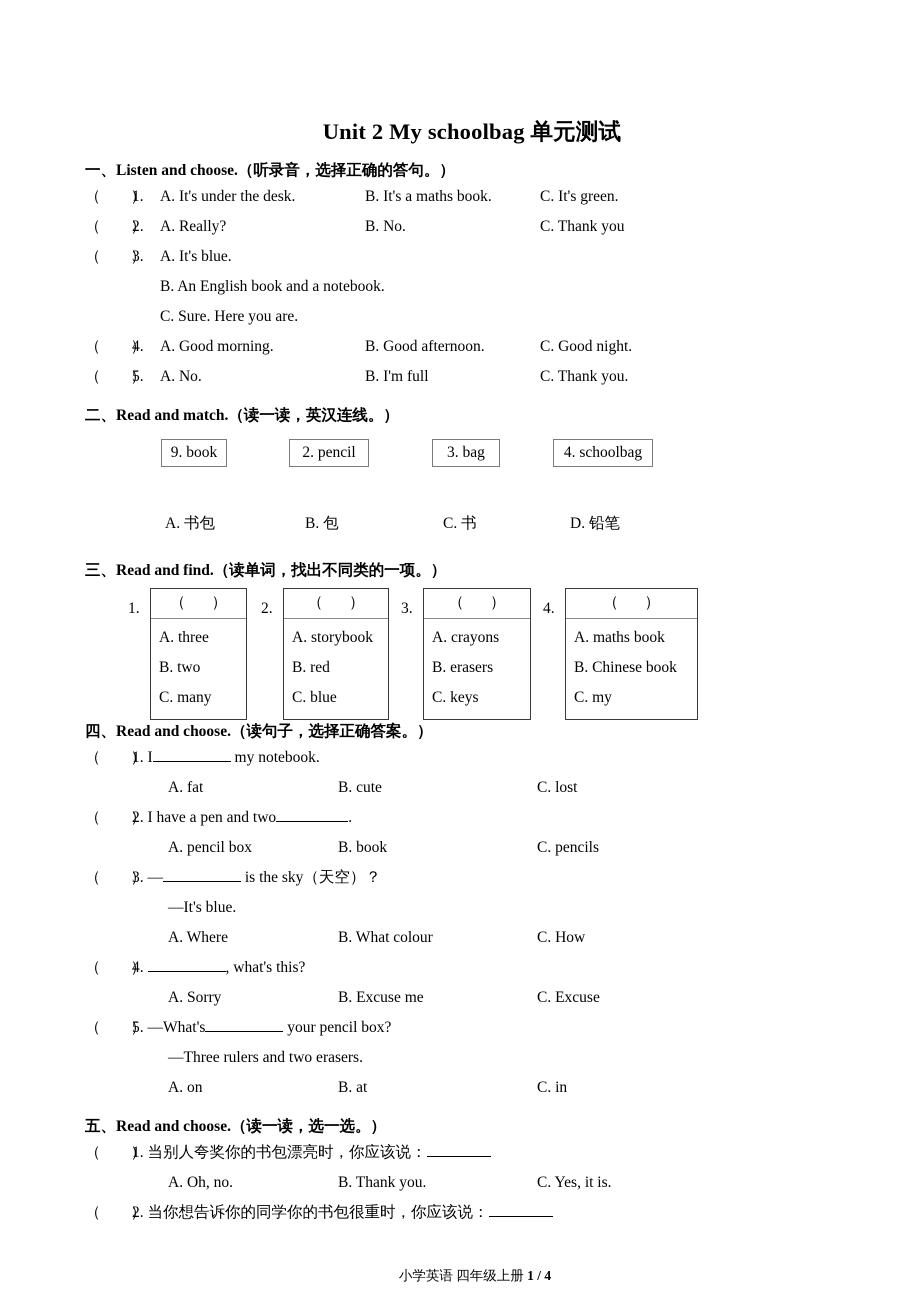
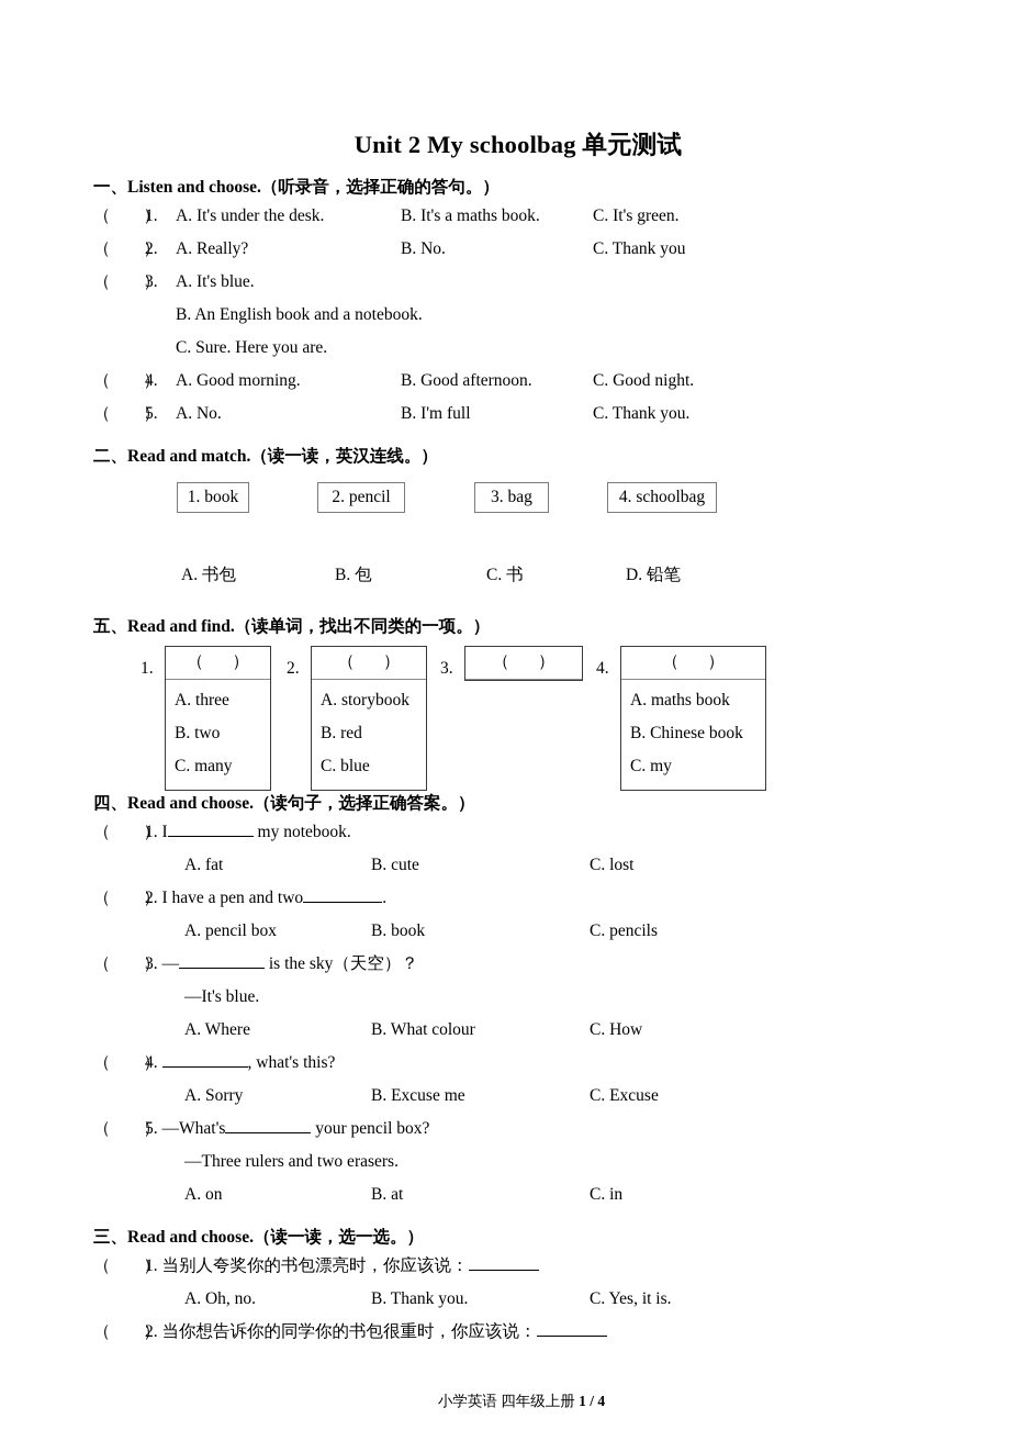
  Unit 2 My schoolbag 单元测试
  一、Listen and choose.（听录音，选择正确的答句。）
  （ ）1.
  A. It's under the desk.
  B. It's a maths book.
  C. It's green.
  （ ）2.
  A. Really?
  B. No.
  C. Thank you
  （ ）3.
  A. It's blue.
  B. An English book and a notebook.
  C. Sure. Here you are.
  （ ）4.
  A. Good morning.
  B. Good afternoon.
  C. Good night.
  （ ）5.
  A. No.
  B. I'm full
  C. Thank you.
  二、Read and match.（读一读，英汉连线。）
- 9. book
+ 1. book
  2. pencil
  3. bag
  4. schoolbag
  A. 书包
  B. 包
  C. 书
  D. 铅笔
- 三、Read and find.（读单词，找出不同类的一项。）
+ 五、Read and find.（读单词，找出不同类的一项。）
  1.
  （ ）
  A. three
  B. two
  C. many
  2.
  （ ）
  A. storybook
  B. red
  C. blue
  3.
  （ ）
- A. crayons
- B. erasers
- C. keys
  4.
  （ ）
  A. maths book
  B. Chinese book
  C. my
  四、Read and choose.（读句子，选择正确答案。）
  （ ）1. I my notebook.
  A. fat
  B. cute
  C. lost
  （ ）2. I have a pen and two .
  A. pencil box
  B. book
  C. pencils
  （ ）3. — is the sky（天空）？
  —It's blue.
  A. Where
  B. What colour
  C. How
  （ ）4. , what's this?
  A. Sorry
  B. Excuse me
  C. Excuse
  （ ）5. —What's your pencil box?
  —Three rulers and two erasers.
  A. on
  B. at
  C. in
- 五、Read and choose.（读一读，选一选。）
+ 三、Read and choose.（读一读，选一选。）
  （ ）1. 当别人夸奖你的书包漂亮时，你应该说：
  A. Oh, no.
  B. Thank you.
  C. Yes, it is.
  （ ）2. 当你想告诉你的同学你的书包很重时，你应该说：
  小学英语 四年级上册 1 / 4
